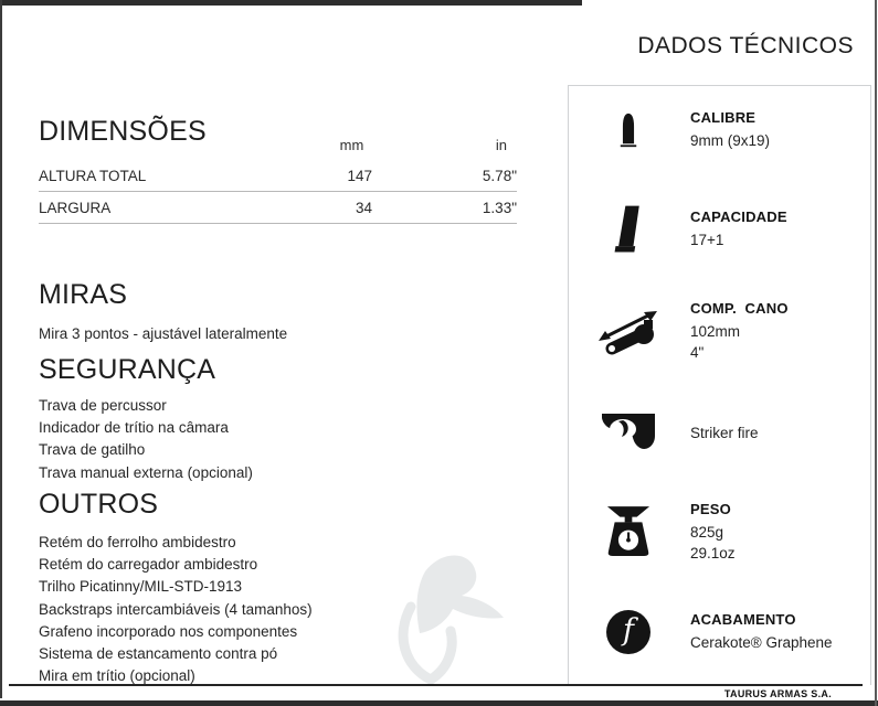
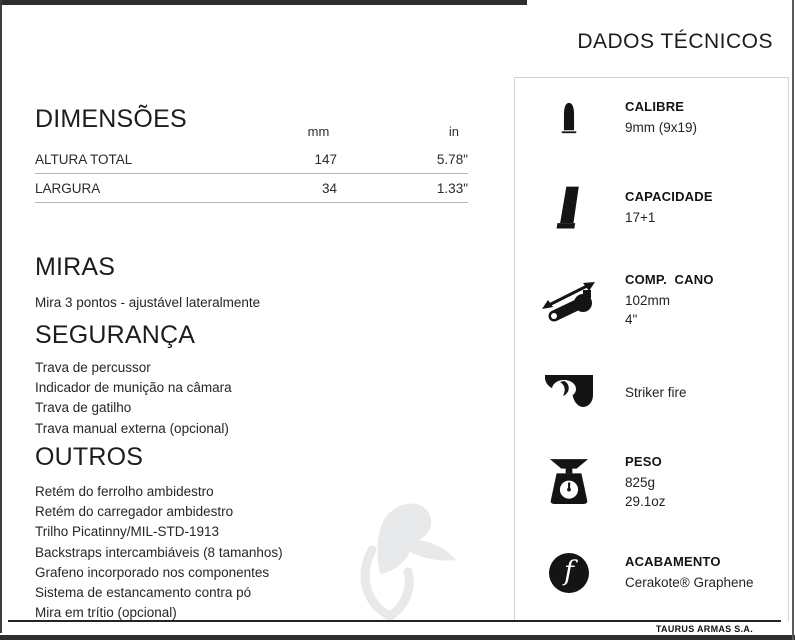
  DADOS TÉCNICOS
  DIMENSÕES
  mm
  in
  ALTURA TOTAL
  147
  5.78"
  LARGURA
  34
  1.33"
  MIRAS
  Mira 3 pontos - ajustável lateralmente
  SEGURANÇA
  Trava de percussor
- Indicador de trítio na câmara
+ Indicador de munição na câmara
  Trava de gatilho
  Trava manual externa (opcional)
  OUTROS
  Retém do ferrolho ambidestro
  Retém do carregador ambidestro
  Trilho Picatinny/MIL-STD-1913
- Backstraps intercambiáveis (4 tamanhos)
+ Backstraps intercambiáveis (8 tamanhos)
  Grafeno incorporado nos componentes
  Sistema de estancamento contra pó
  Mira em trítio (opcional)
  CALIBRE
  9mm (9x19)
  CAPACIDADE
  17+1
  COMP. CANO
  102mm
  4"
  Striker fire
  PESO
  825g
  29.1oz
  f
  ACABAMENTO
  Cerakote® Graphene
  TAURUS ARMAS S.A.
